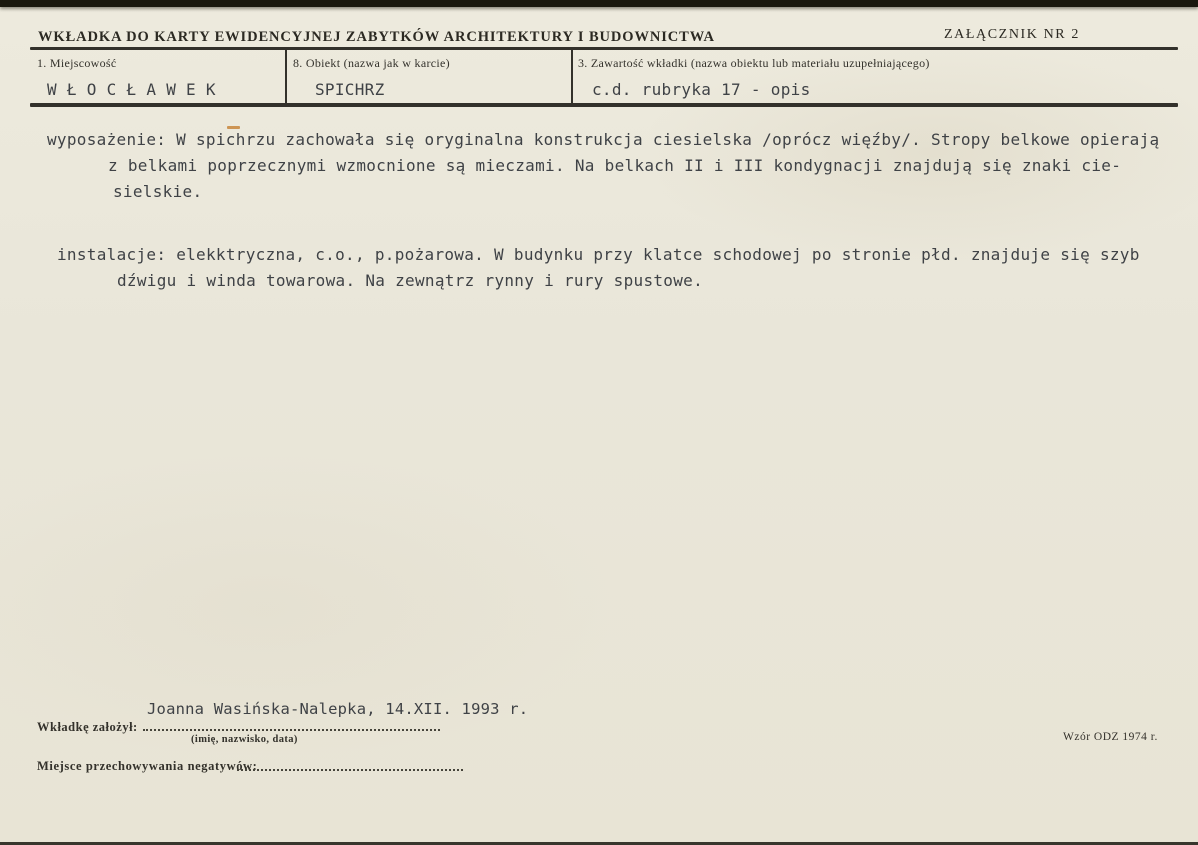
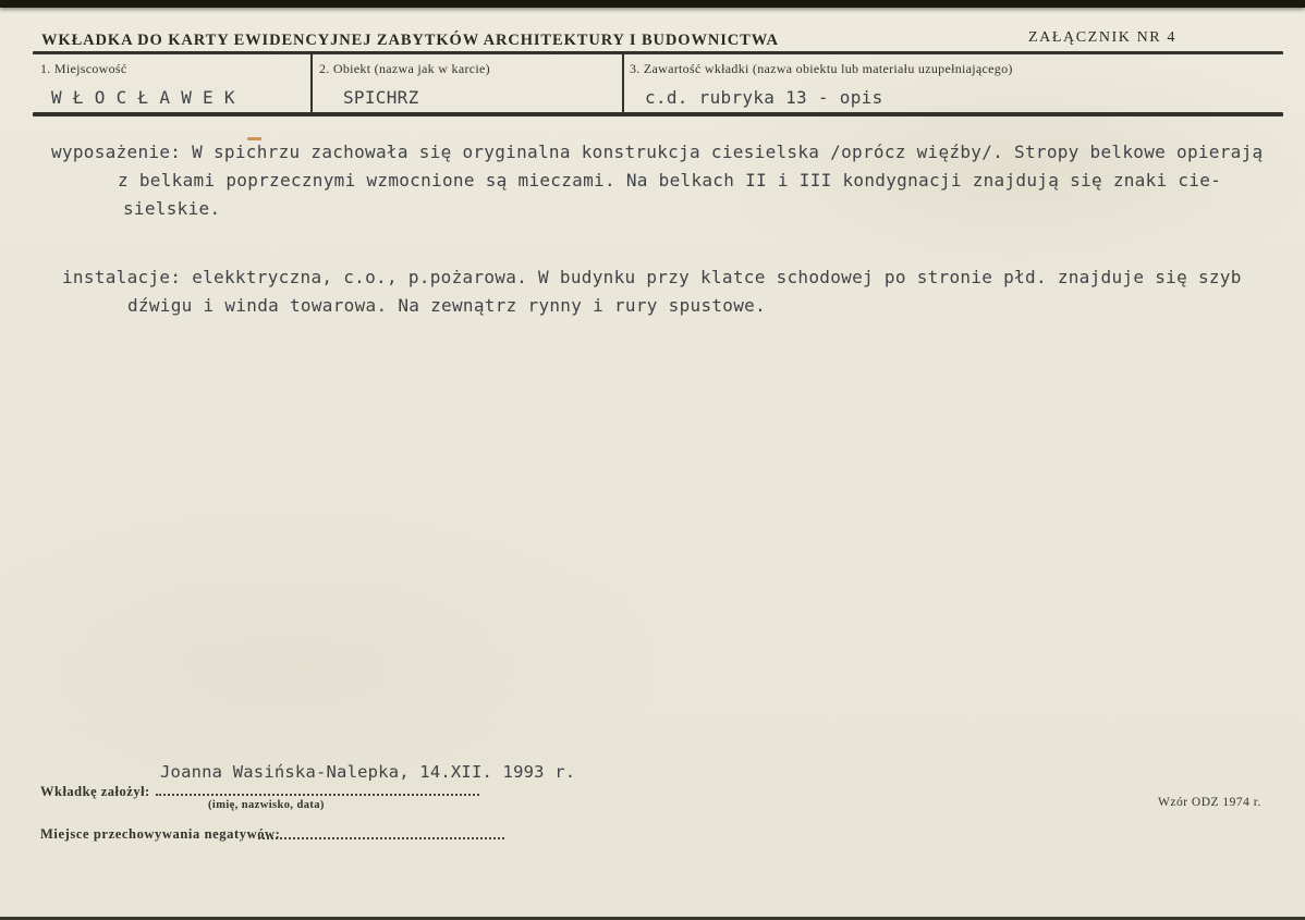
  WKŁADKA DO KARTY EWIDENCYJNEJ ZABYTKÓW ARCHITEKTURY I BUDOWNICTWA
- ZAŁĄCZNIK NR 2
+ ZAŁĄCZNIK NR 4
  1. Miejscowość
- 8. Obiekt (nazwa jak w karcie)
+ 2. Obiekt (nazwa jak w karcie)
  3. Zawartość wkładki (nazwa obiektu lub materiału uzupełniającego)
  W Ł O C Ł A W E K
  SPICHRZ
- c.d. rubryka 17 - opis
+ c.d. rubryka 13 - opis
  wyposażenie: W spichrzu zachowała się oryginalna konstrukcja ciesielska /oprócz więźby/. Stropy belkowe opierają
  z belkami poprzecznymi wzmocnione są mieczami. Na belkach II i III kondygnacji znajdują się znaki cie-
  sielskie.
  instalacje: elekktryczna, c.o., p.pożarowa. W budynku przy klatce schodowej po stronie płd. znajduje się szyb
  dźwigu i winda towarowa. Na zewnątrz rynny i rury spustowe.
  Joanna Wasińska-Nalepka, 14.XII. 1993 r.
  Wkładkę założył:
  (imię, nazwisko, data)
  Miejsce przechowywania negatywów:
  Wzór ODZ 1974 r.
